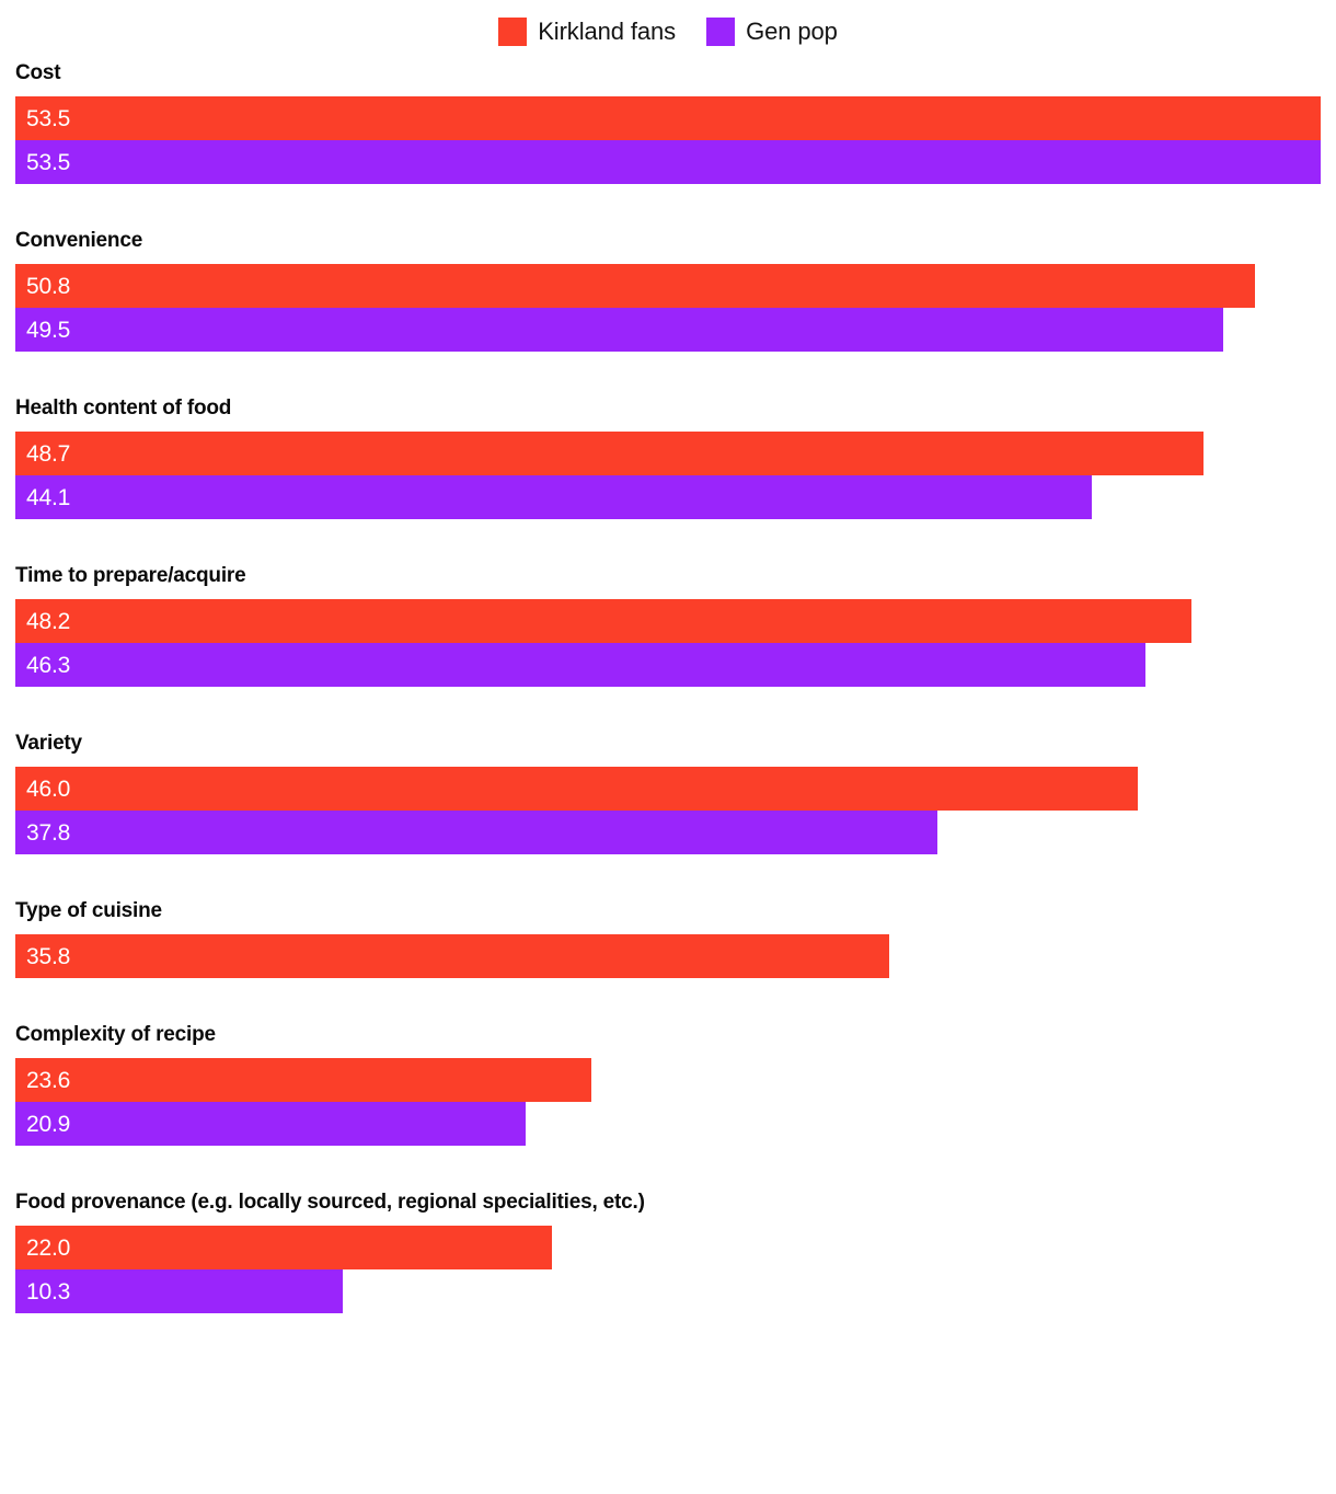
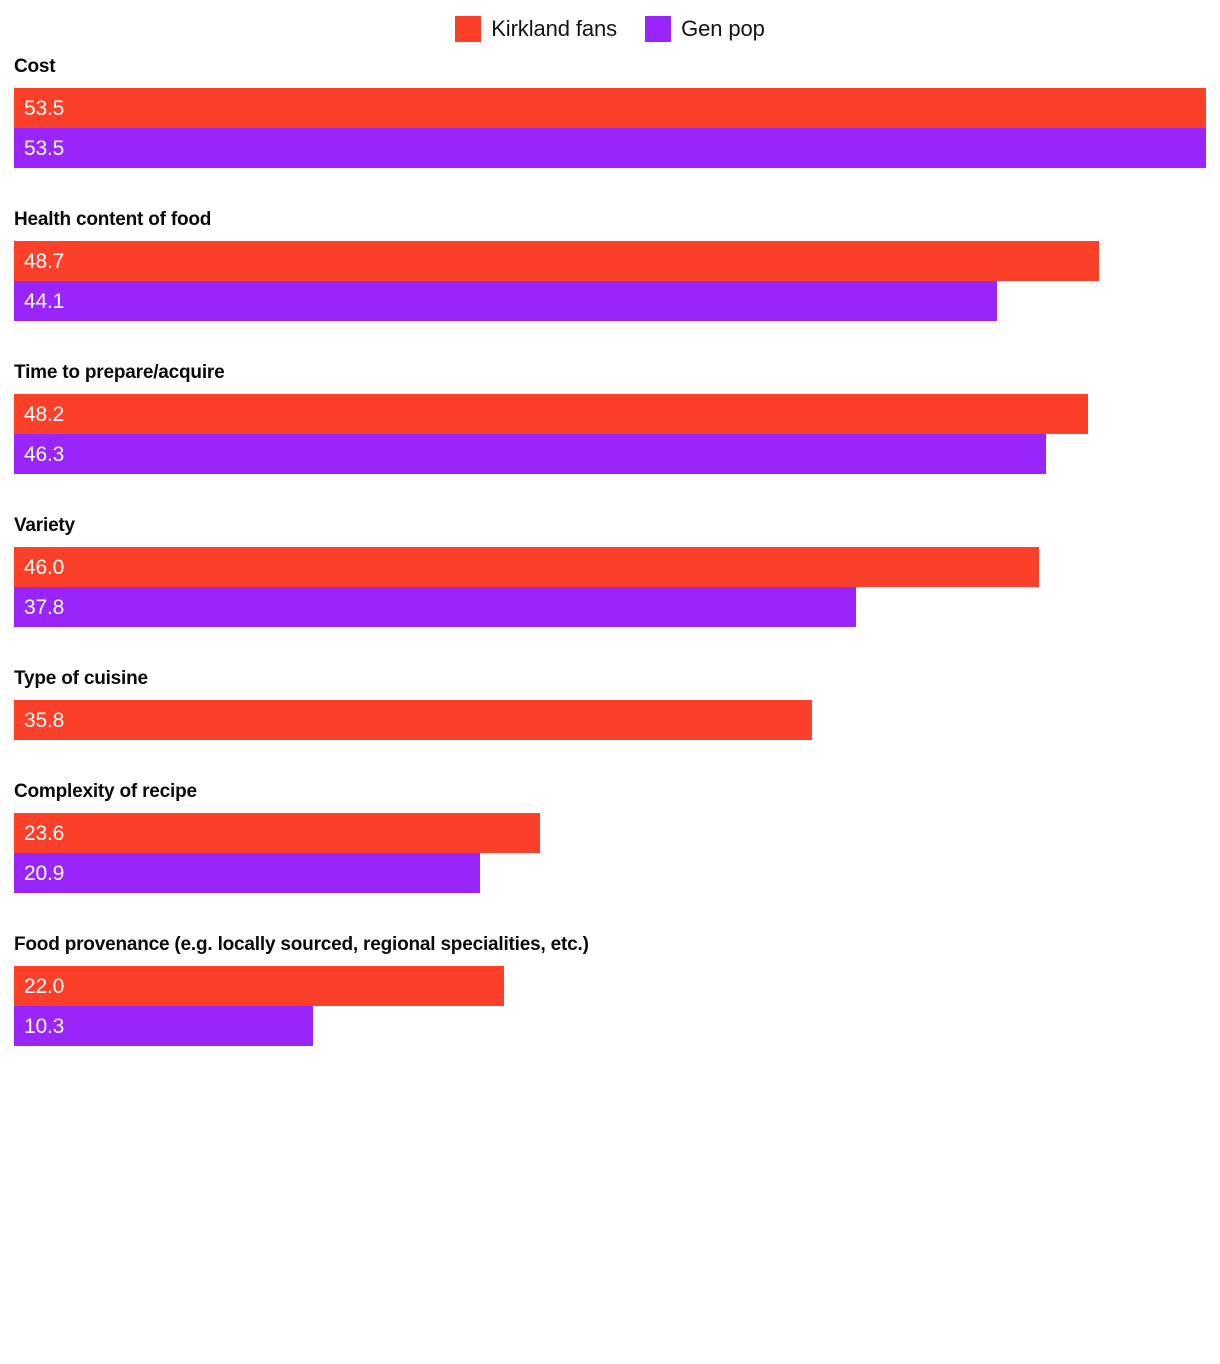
  Kirkland fans
  Gen pop
  Cost
  53.5
  53.5
- Convenience
- 50.8
- 49.5
  Health content of food
  48.7
  44.1
  Time to prepare/acquire
  48.2
  46.3
  Variety
  46.0
  37.8
  Type of cuisine
  35.8
  Complexity of recipe
  23.6
  20.9
  Food provenance (e.g. locally sourced, regional specialities, etc.)
  22.0
  10.3
